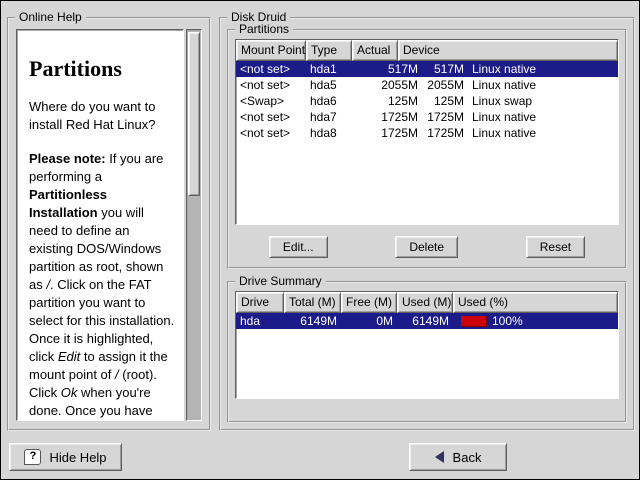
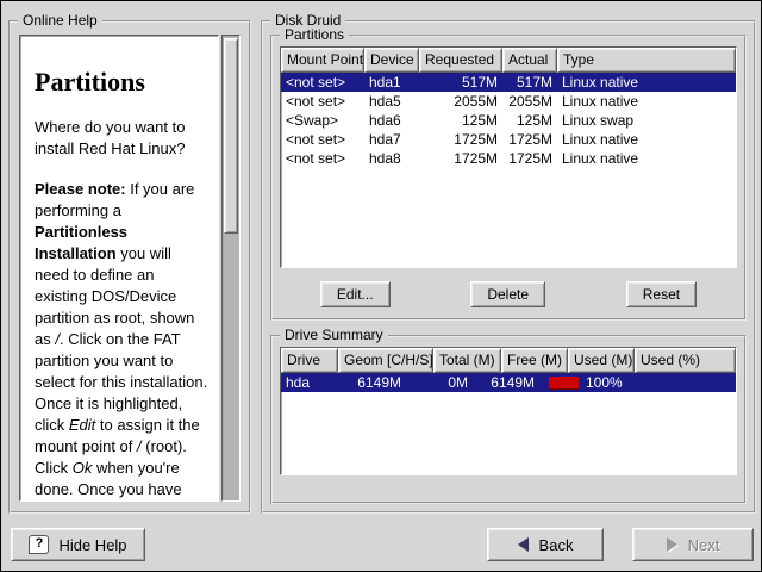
  Online Help
  Partitions
  Where do you want to install Red Hat Linux?
- Please note: If you are performing a Partitionless Installation you will need to define an existing DOS/Windows partition as root, shown as /. Click on the FAT partition you want to select for this installation. Once it is highlighted, click Edit to assign it the mount point of / (root). Click Ok when you're done. Once you have
+ Please note: If you are performing a Partitionless Installation you will need to define an existing DOS/Device partition as root, shown as /. Click on the FAT partition you want to select for this installation. Once it is highlighted, click Edit to assign it the mount point of / (root). Click Ok when you're done. Once you have
  Disk Druid
  Partitions
  Mount Point
- Type
+ Device
+ Requested
  Actual
- Device
+ Type
  <not set>
  hda1
  517M
  517M
  Linux native
  <not set>
  hda5
  2055M
  2055M
  Linux native
  <Swap>
  hda6
  125M
  125M
  Linux swap
  <not set>
  hda7
  1725M
  1725M
  Linux native
  <not set>
  hda8
  1725M
  1725M
  Linux native
  Edit...
  Delete
  Reset
  Drive Summary
  Drive
+ Geom [C/H/S]
  Total (M)
  Free (M)
  Used (M)
  Used (%)
  hda
  6149M
  0M
  6149M
  100%
  ?
  Hide Help
  Back
+ Next
